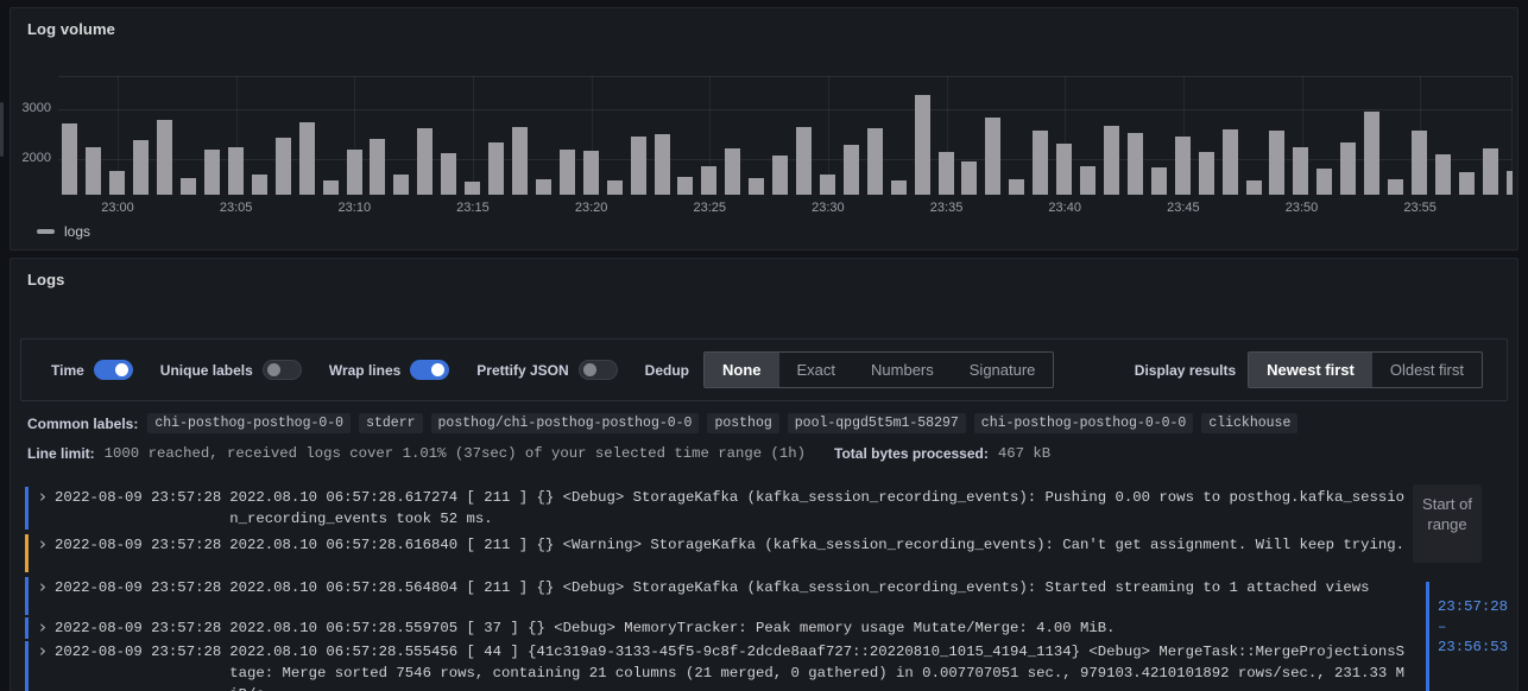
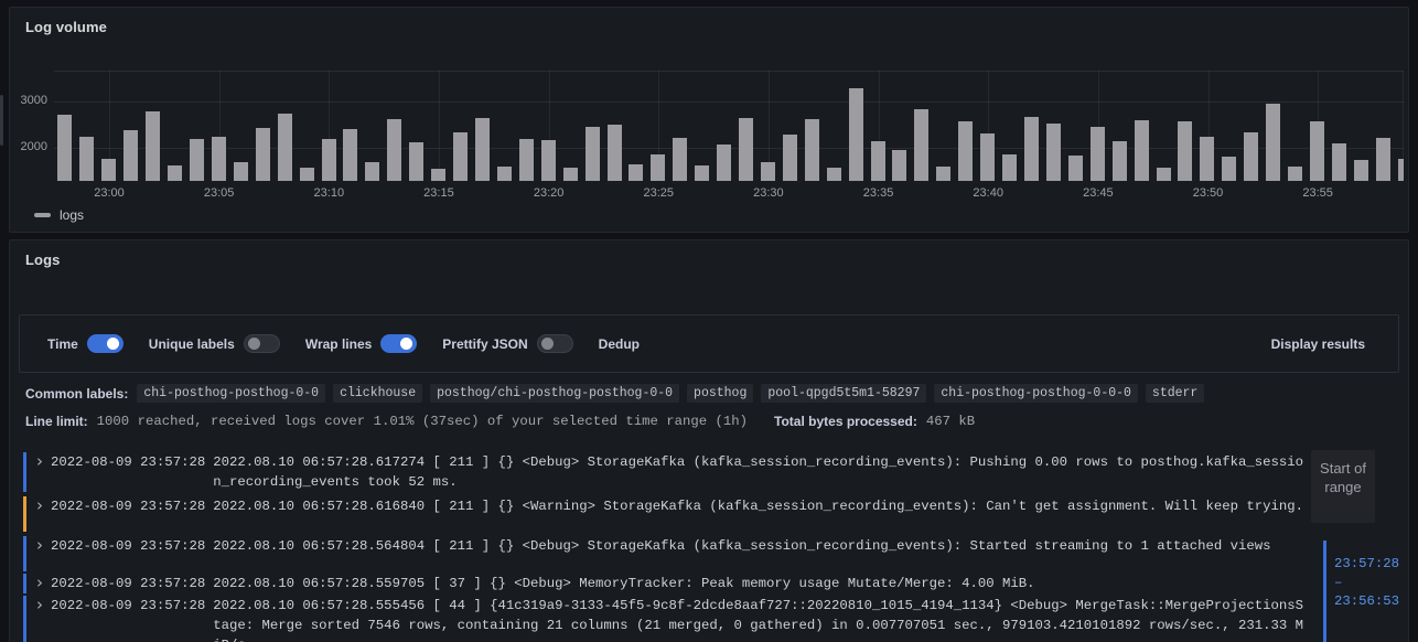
  Log volume
  3000
  2000
  23:00
  23:05
  23:10
  23:15
  23:20
  23:25
  23:30
  23:35
  23:40
  23:45
  23:50
  23:55
  logs
  Logs
  Time
  Unique labels
  Wrap lines
  Prettify JSON
  Dedup
- None
- Exact
- Numbers
- Signature
  Display results
- Newest first
- Oldest first
  Common labels:
  chi-posthog-posthog-0-0
- stderr
+ clickhouse
  posthog/chi-posthog-posthog-0-0
  posthog
  pool-qpgd5t5m1-58297
  chi-posthog-posthog-0-0-0
- clickhouse
+ stderr
  Line limit:
  1000 reached, received logs cover 1.01% (37sec) of your selected time range (1h)
  Total bytes processed:
  467 kB
  ›
  2022-08-09 23:57:28
  2022.08.10 06:57:28.617274 [ 211 ] {} <Debug> StorageKafka (kafka_session_recording_events): Pushing 0.00 rows to posthog.kafka_session_recording_events took 52 ms.
  ›
  2022-08-09 23:57:28
  2022.08.10 06:57:28.616840 [ 211 ] {} <Warning> StorageKafka (kafka_session_recording_events): Can't get assignment. Will keep trying.
  ›
  2022-08-09 23:57:28
  2022.08.10 06:57:28.564804 [ 211 ] {} <Debug> StorageKafka (kafka_session_recording_events): Started streaming to 1 attached views
  ›
  2022-08-09 23:57:28
  2022.08.10 06:57:28.559705 [ 37 ] {} <Debug> MemoryTracker: Peak memory usage Mutate/Merge: 4.00 MiB.
  ›
  2022-08-09 23:57:28
  2022.08.10 06:57:28.555456 [ 44 ] {41c319a9-3133-45f5-9c8f-2dcde8aaf727::20220810_1015_4194_1134} <Debug> MergeTask::MergeProjectionsStage: Merge sorted 7546 rows, containing 21 columns (21 merged, 0 gathered) in 0.007707051 sec., 979103.4210101892 rows/sec., 231.33 M
  Start of range
  23:57:28
  –
  23:56:53
